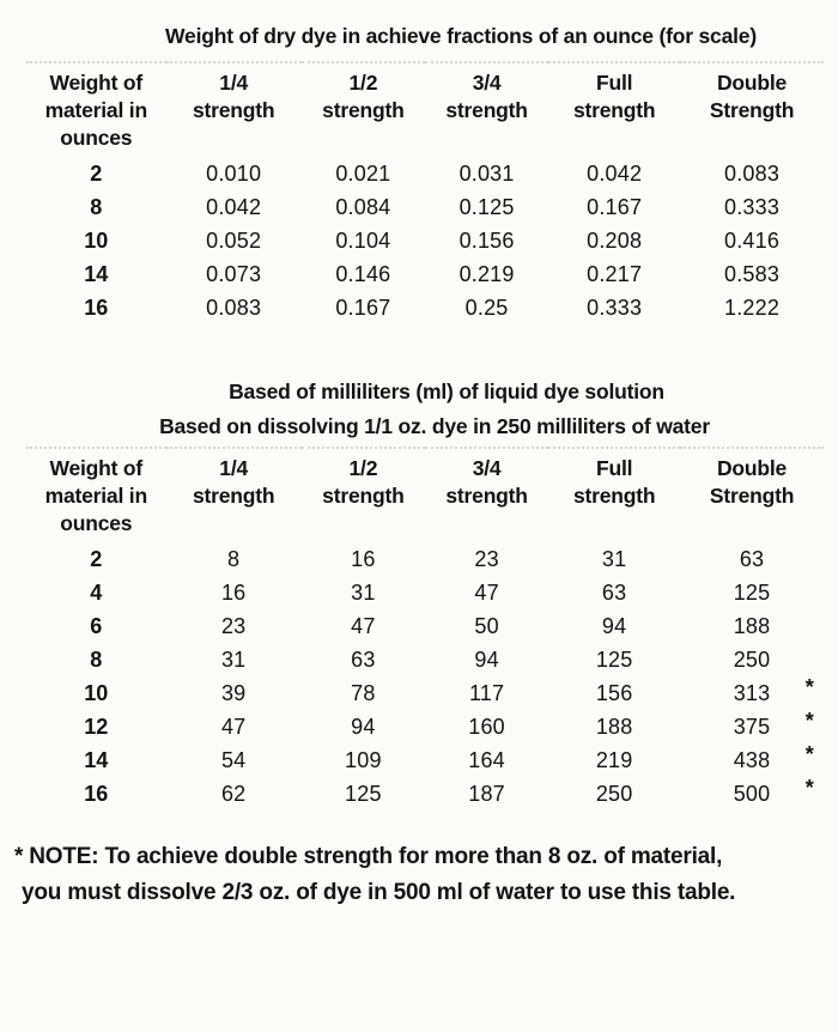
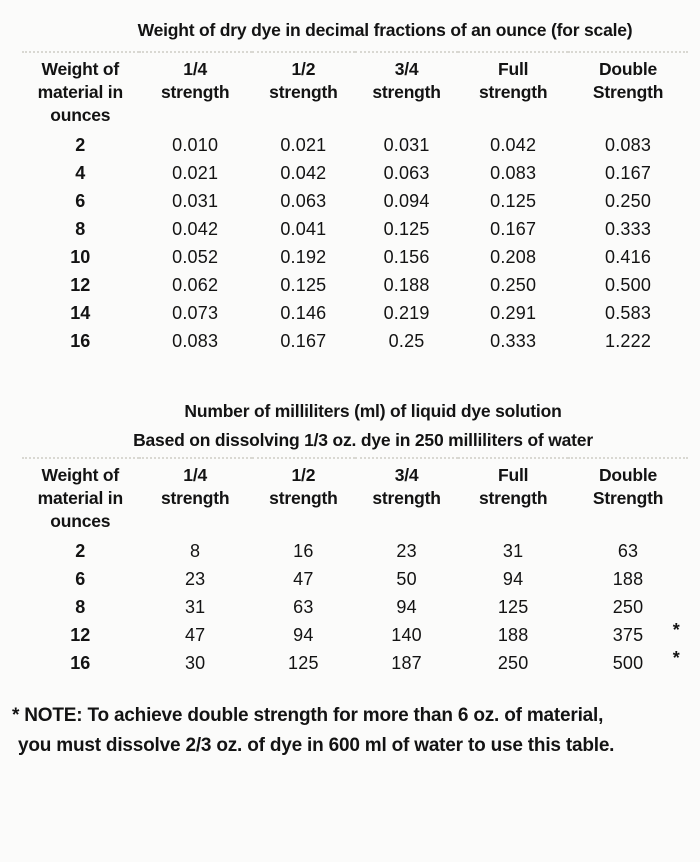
- Weight of dry dye in achieve fractions of an ounce (for scale)
+ Weight of dry dye in decimal fractions of an ounce (for scale)
  Weight of material in ounces	1/4 strength	1/2 strength	3/4 strength	Full strength	Double Strength
  2	0.010	0.021	0.031	0.042	0.083
+ 4	0.021	0.042	0.063	0.083	0.167
+ 6	0.031	0.063	0.094	0.125	0.250
- 8	0.042	0.084	0.125	0.167	0.333
+ 8	0.042	0.041	0.125	0.167	0.333
- 10	0.052	0.104	0.156	0.208	0.416
+ 10	0.052	0.192	0.156	0.208	0.416
+ 12	0.062	0.125	0.188	0.250	0.500
- 14	0.073	0.146	0.219	0.217	0.583
+ 14	0.073	0.146	0.219	0.291	0.583
  16	0.083	0.167	0.25	0.333	1.222
- Based of milliliters (ml) of liquid dye solution
+ Number of milliliters (ml) of liquid dye solution
- Based on dissolving 1/1 oz. dye in 250 milliliters of water
+ Based on dissolving 1/3 oz. dye in 250 milliliters of water
  Weight of material in ounces	1/4 strength	1/2 strength	3/4 strength	Full strength	Double Strength
  2	8	16	23	31	63
- 4	16	31	47	63	125
  6	23	47	50	94	188
  8	31	63	94	125	250
- 10	39	78	117	156	313 *
- 12	47	94	160	188	375 *
+ 12	47	94	140	188	375 *
- 14	54	109	164	219	438 *
- 16	62	125	187	250	500 *
+ 16	30	125	187	250	500 *
- * NOTE: To achieve double strength for more than 8 oz. of material,
+ * NOTE: To achieve double strength for more than 6 oz. of material,
- you must dissolve 2/3 oz. of dye in 500 ml of water to use this table.
+ you must dissolve 2/3 oz. of dye in 600 ml of water to use this table.
